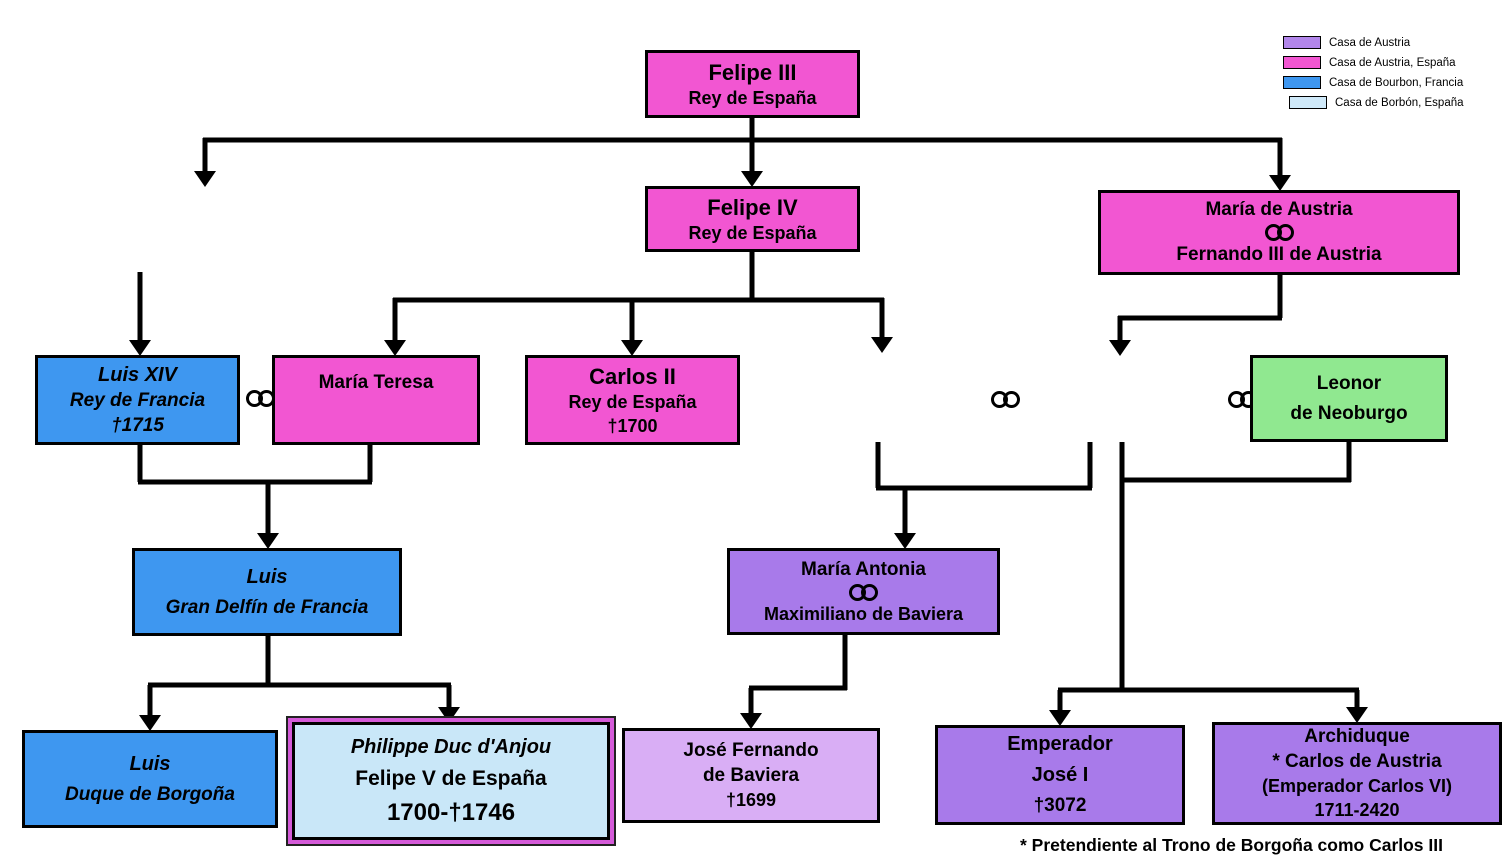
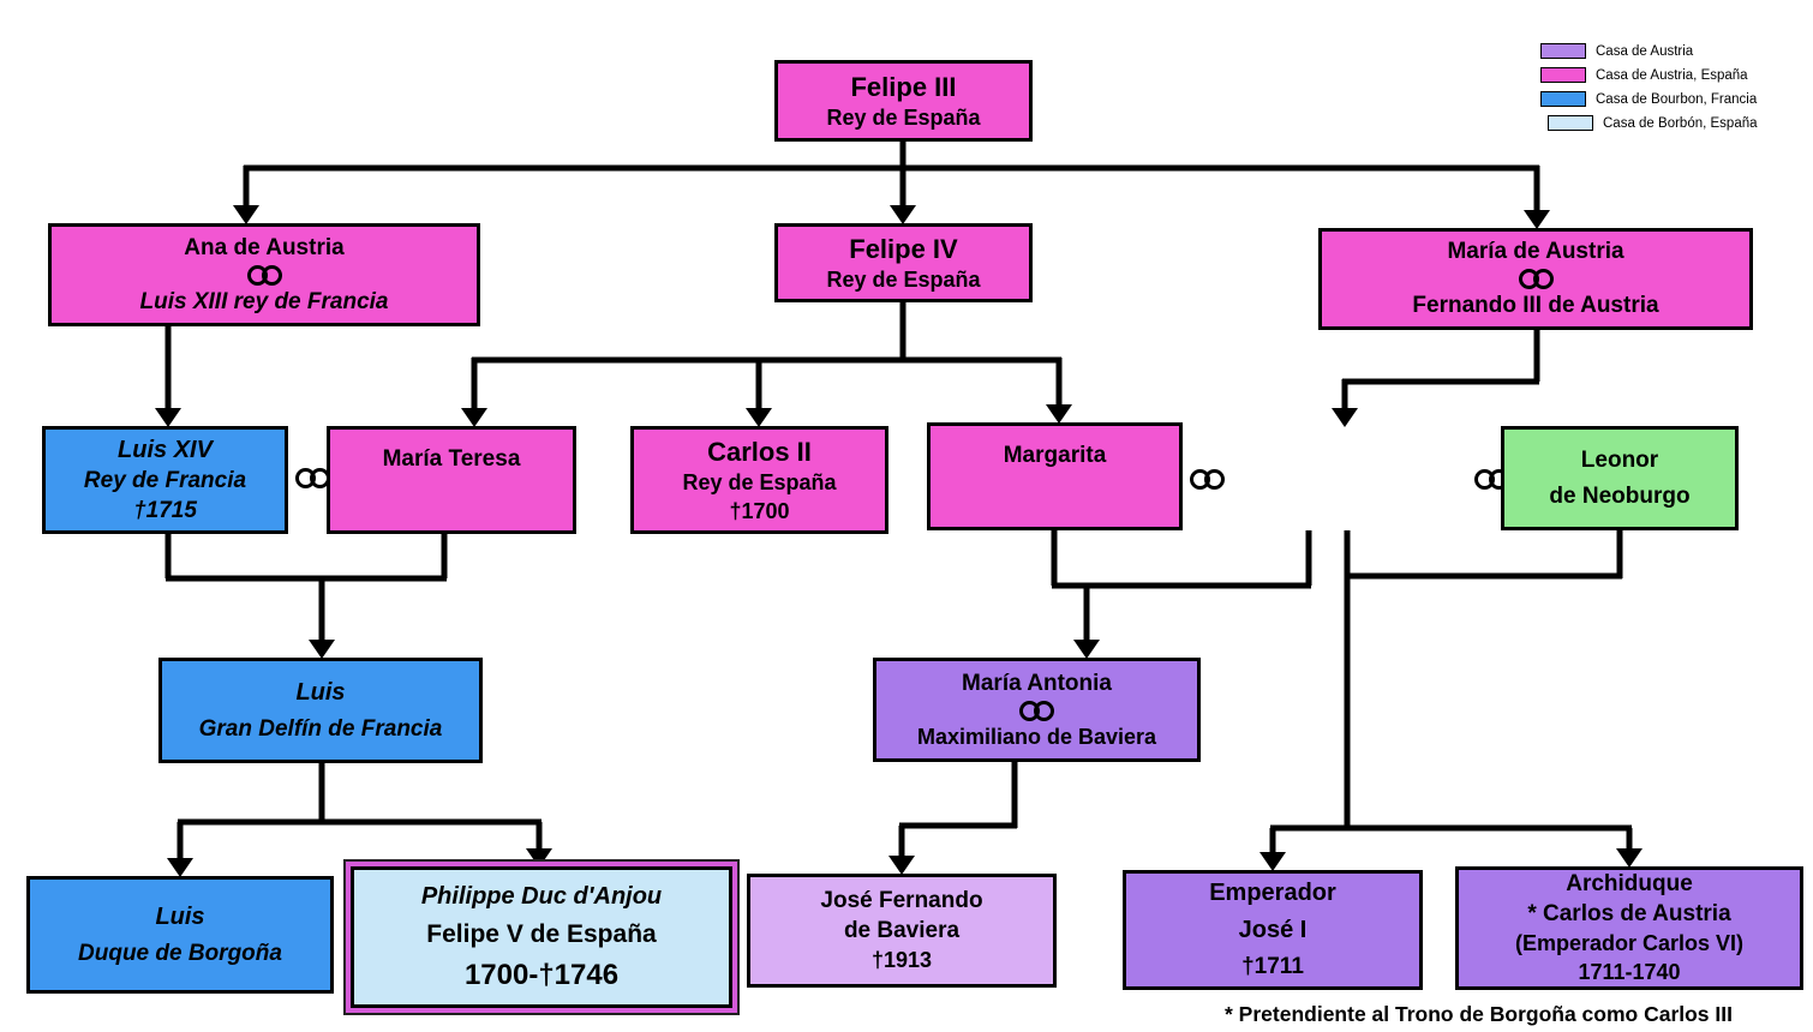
  Casa de Austria
  Casa de Austria, España
  Casa de Bourbon, Francia
  Casa de Borbón, España
  Felipe III
  Rey de España
+ Ana de Austria
+ Luis XIII rey de Francia
  Felipe IV
  Rey de España
  María de Austria
  Fernando III de Austria
  Luis XIV
  Rey de Francia
  †1715
  María Teresa
  Carlos II
  Rey de España
  †1700
+ Margarita
  Leonor
  de Neoburgo
  Luis
  Gran Delfín de Francia
  María Antonia
  Maximiliano de Baviera
  Luis
  Duque de Borgoña
  Philippe Duc d'Anjou
  Felipe V de España
  1700-†1746
  José Fernando
  de Baviera
- †1699
+ †1913
  Emperador
  José I
- †3072
+ †1711
  Archiduque
  * Carlos de Austria
  (Emperador Carlos VI)
- 1711-2420
+ 1711-1740
  * Pretendiente al Trono de Borgoña como Carlos III
